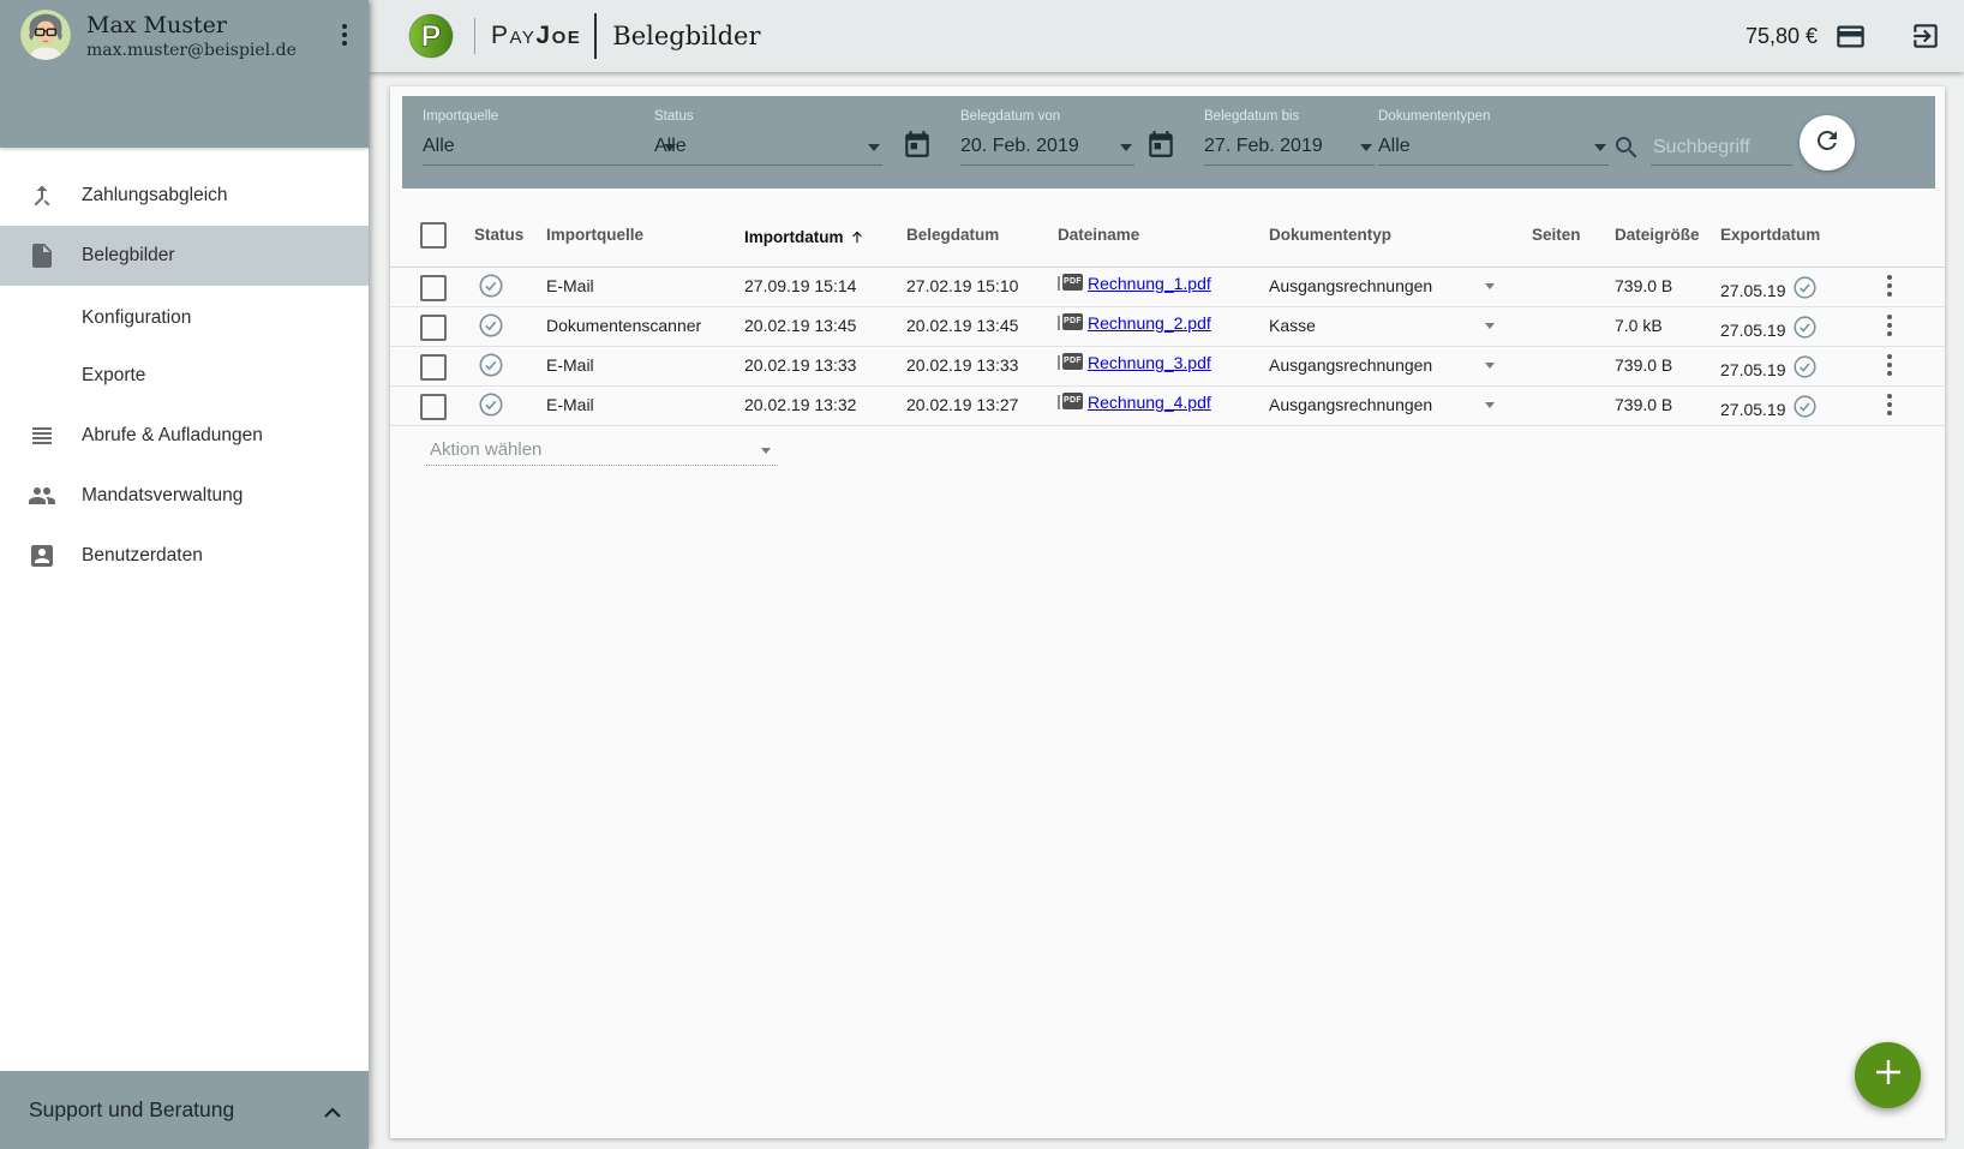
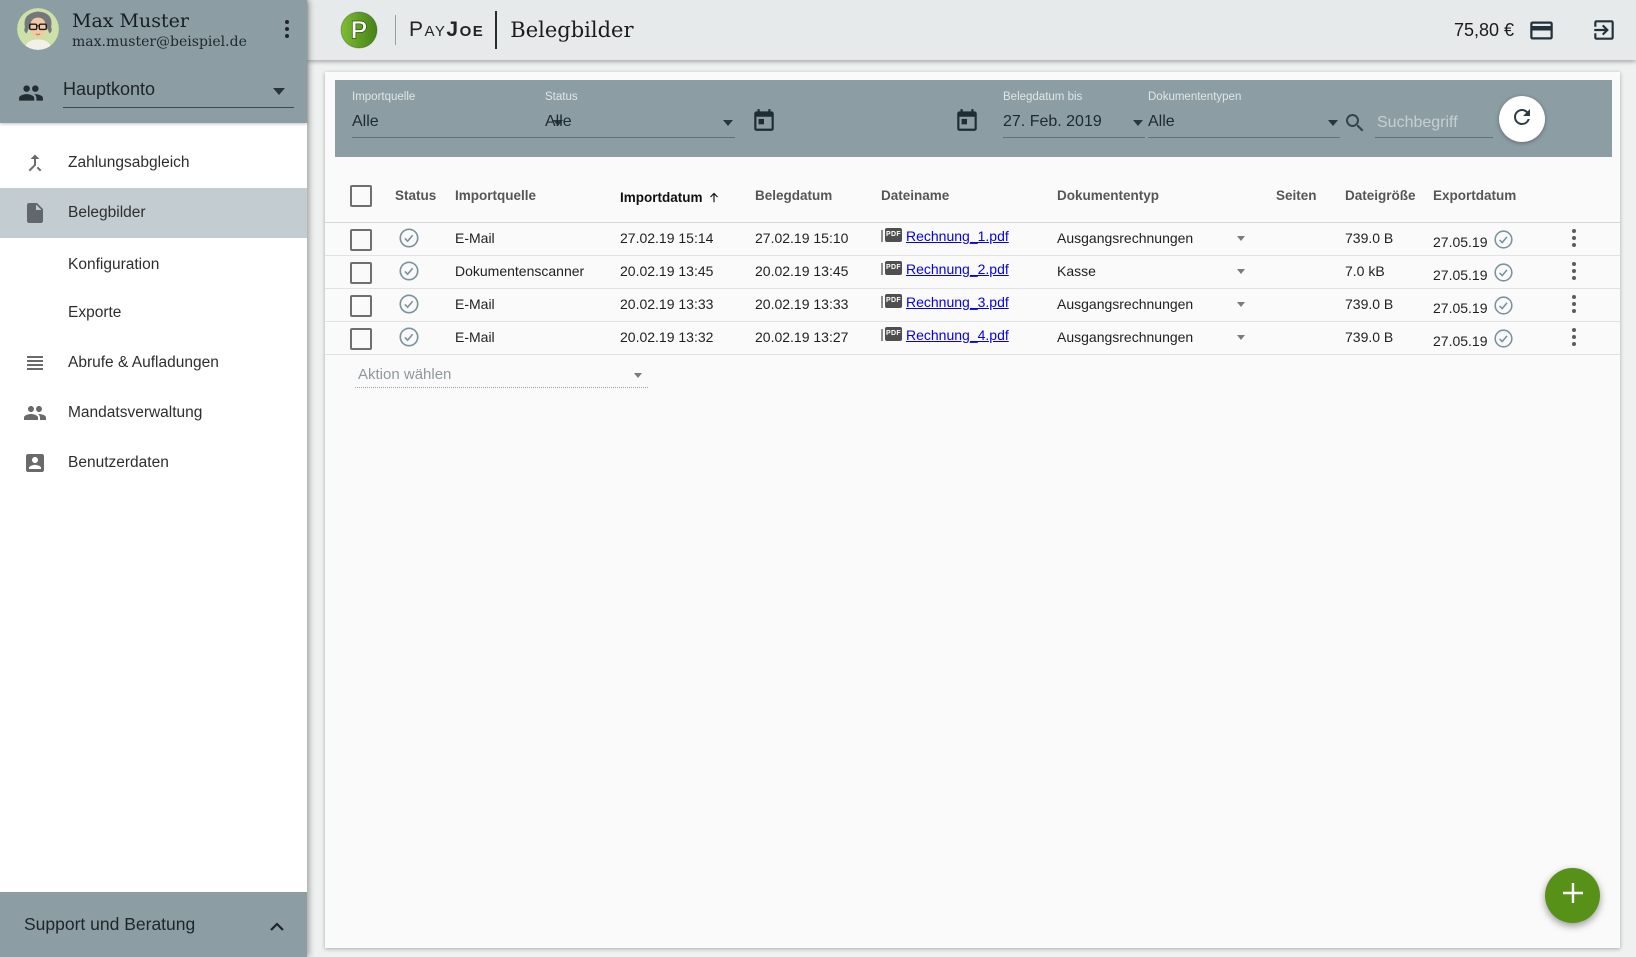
  Max Muster
  max.muster@beispiel.de
+ Hauptkonto
  Zahlungsabgleich
  Belegbilder
  Konfiguration
  Exporte
  Abrufe & Aufladungen
  Mandatsverwaltung
  Benutzerdaten
  Support und Beratung
  P
  PayJoe
  Belegbilder
  75,80 €
  Importquelle
  Alle
  Status
  Alle
- Belegdatum von
- 20. Feb. 2019
  Belegdatum bis
  27. Feb. 2019
  Dokumententypen
  Alle
  Suchbegriff
  Status
  Importquelle
  Importdatum
  Belegdatum
  Dateiname
  Dokumententyp
  Seiten
  Dateigröße
  Exportdatum
  E-Mail
- 27.09.19 15:14
+ 27.02.19 15:14
  27.02.19 15:10
  Rechnung_1.pdf
  Ausgangsrechnungen
  739.0 B
  27.05.19
  Dokumentenscanner
  20.02.19 13:45
  20.02.19 13:45
  Rechnung_2.pdf
  Kasse
  7.0 kB
  27.05.19
  E-Mail
  20.02.19 13:33
  20.02.19 13:33
  Rechnung_3.pdf
  Ausgangsrechnungen
  739.0 B
  27.05.19
  E-Mail
  20.02.19 13:32
  20.02.19 13:27
  Rechnung_4.pdf
  Ausgangsrechnungen
  739.0 B
  27.05.19
  Aktion wählen
